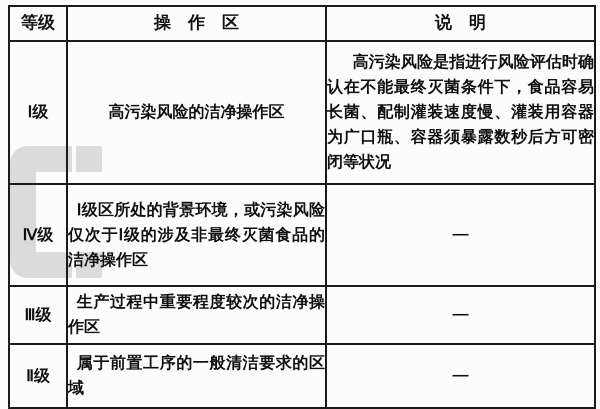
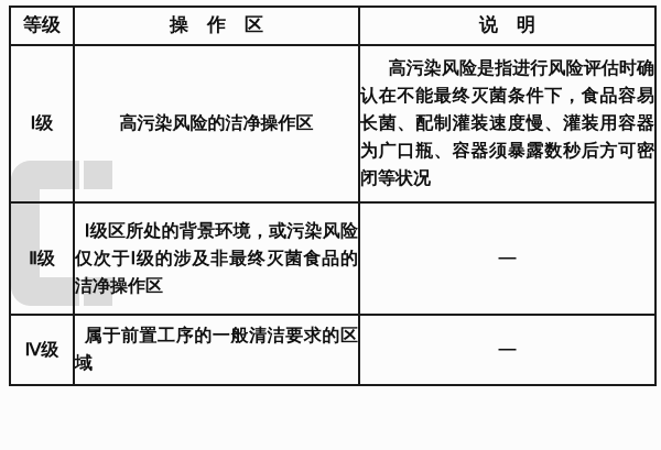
  等级	操 作 区	说 明
  Ⅰ级	高污染风险的洁净操作区	高污染风险是指进行风险评估时确认在不能最终灭菌条件下，食品容易长菌、配制灌装速度慢、灌装用容器为广口瓶、容器须暴露数秒后方可密闭等状况
- Ⅳ级	Ⅰ级区所处的背景环境，或污染风险仅次于Ⅰ级的涉及非最终灭菌食品的洁净操作区	—
+ Ⅱ级	Ⅰ级区所处的背景环境，或污染风险仅次于Ⅰ级的涉及非最终灭菌食品的洁净操作区	—
- Ⅲ级	生产过程中重要程度较次的洁净操作区	—
- Ⅱ级	属于前置工序的一般清洁要求的区域	—
+ Ⅳ级	属于前置工序的一般清洁要求的区域	—
